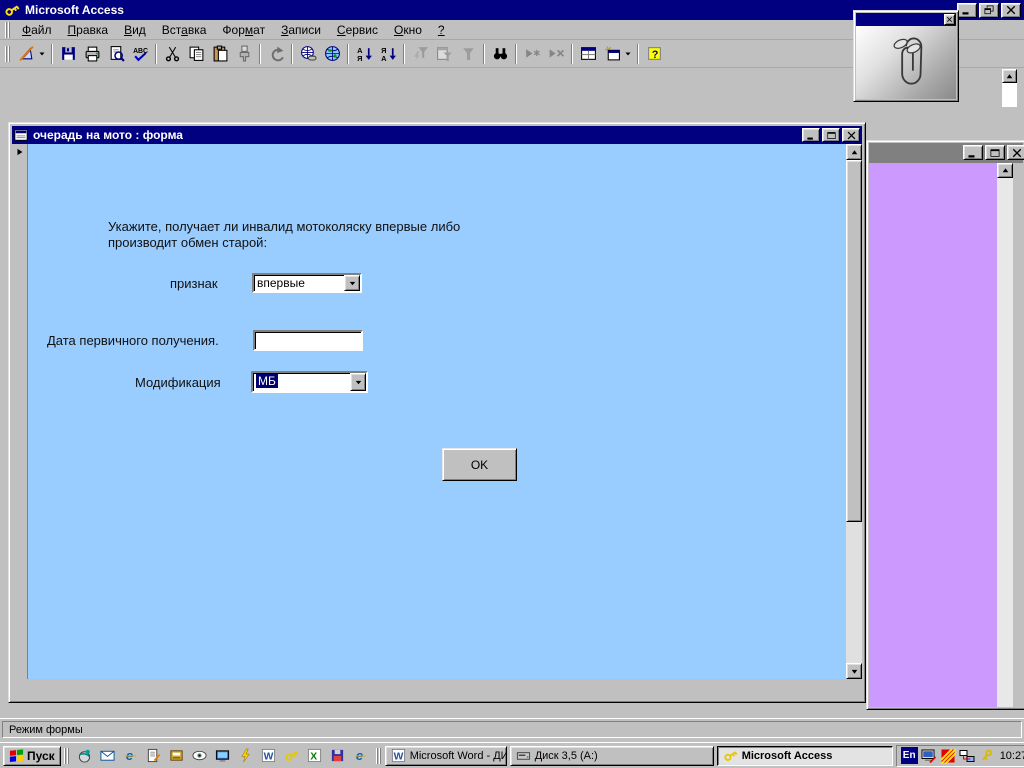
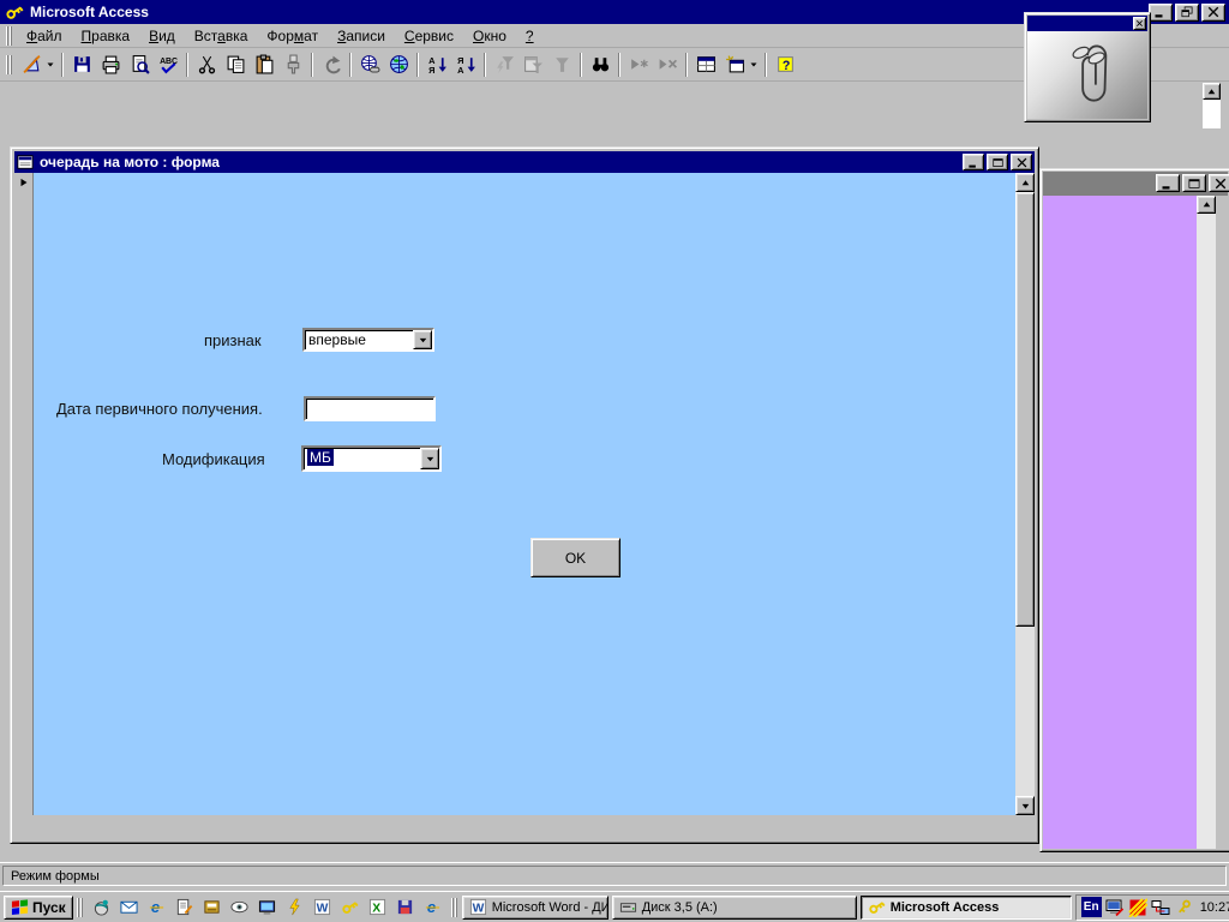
  Microsoft Access
  Файл
  Правка
  Вид
  Вставка
  Формат
  Записи
  Сервис
  Окно
  ?
  А
  Я
  Я
  А
  ?
  очерадь на мото : форма
- Укажите, получает ли инвалид мотоколяску впервые либо
- производит обмен старой:
  признак
  впервые
  Дата первичного получения.
  Модификация
  МБ
  OK
  Режим формы
  Пуск
  W
  X
  W
  Microsoft Word - ДИ
  Диск 3,5 (A:)
  Microsoft Access
  En
  10:2
